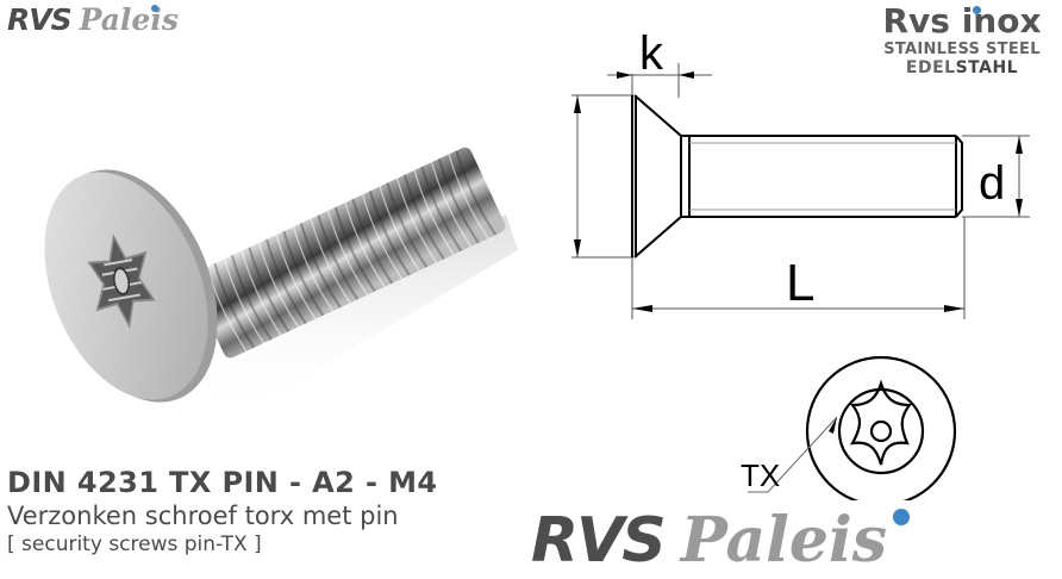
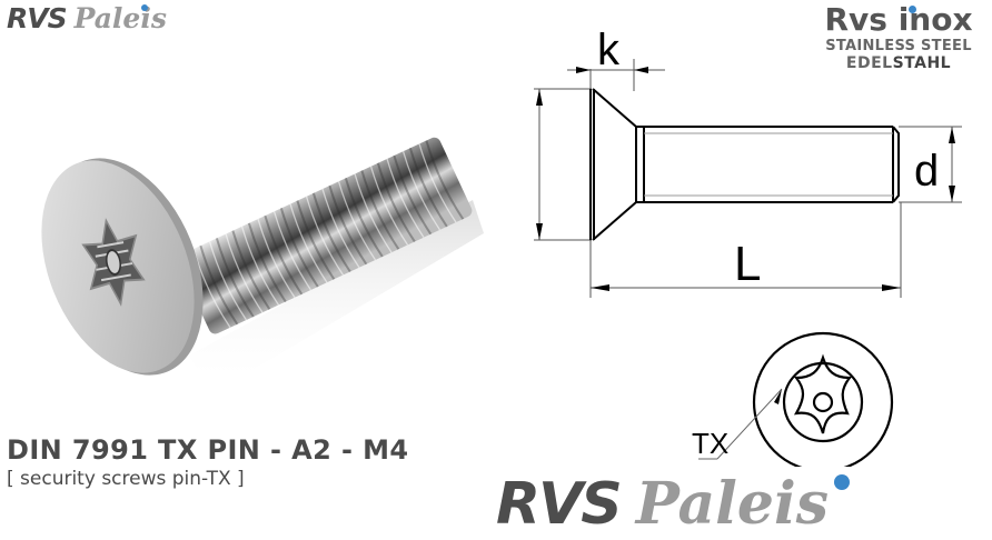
  RVS
  Paleis
  Rvs inox
  STAINLESS STEEL
  EDELSTAHL
  k
  d
  L
  TX
- DIN 4231 TX PIN - A2 - M4
+ DIN 7991 TX PIN - A2 - M4
- Verzonken schroef torx met pin
  [ security screws pin-TX ]
  RVS
  Paleis
